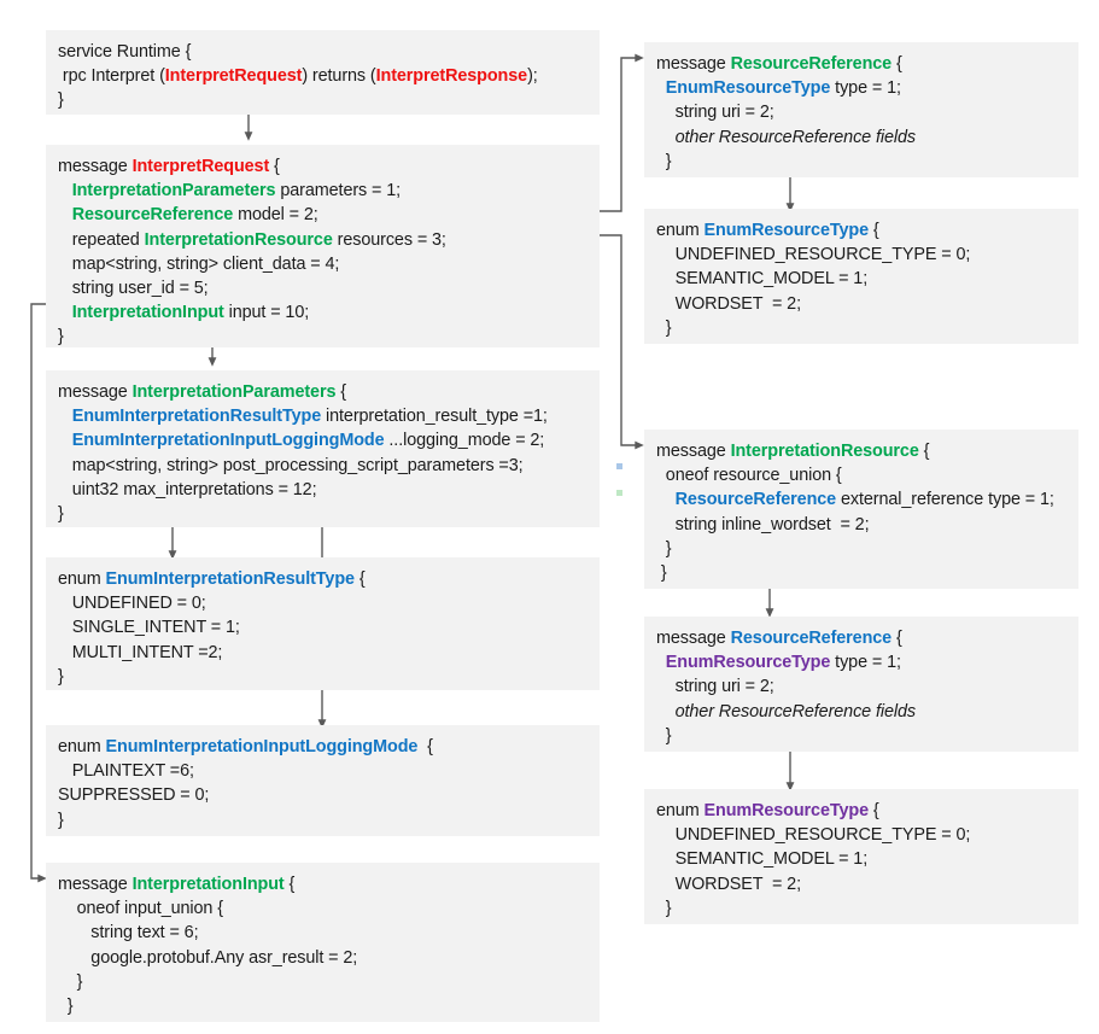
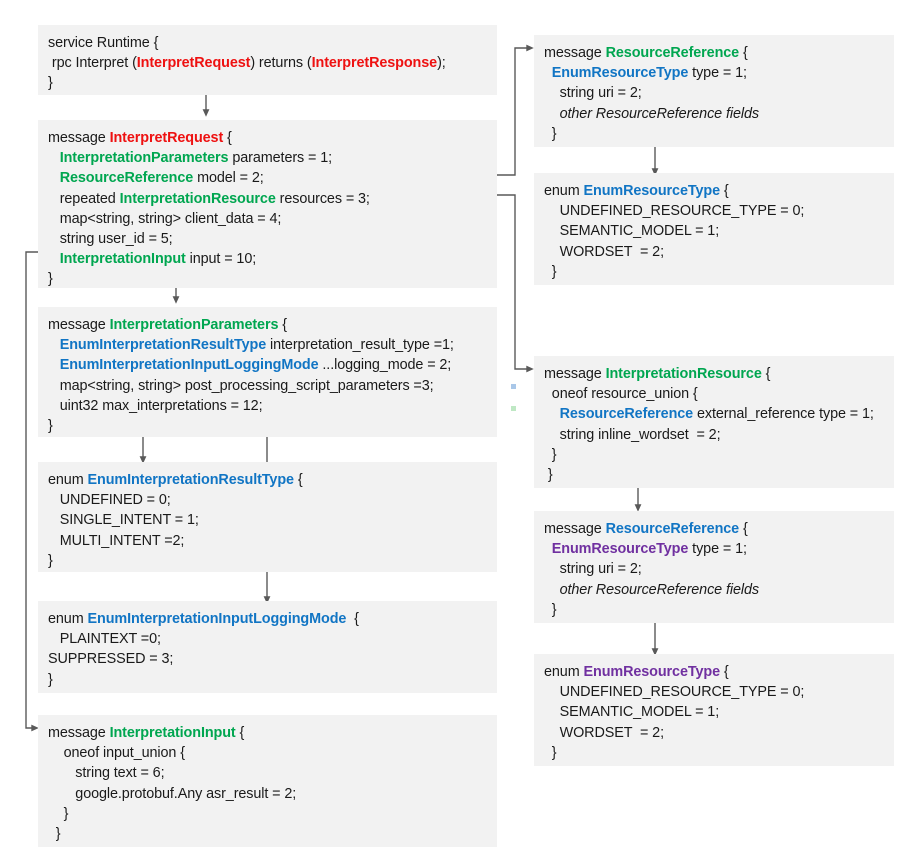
  service Runtime {
  rpc Interpret (InterpretRequest) returns (InterpretResponse);
  }
  message InterpretRequest {
  InterpretationParameters parameters = 1;
  ResourceReference model = 2;
  repeated InterpretationResource resources = 3;
  map<string, string> client_data = 4;
  string user_id = 5;
  InterpretationInput input = 10;
  }
  message InterpretationParameters {
  EnumInterpretationResultType interpretation_result_type =1;
  EnumInterpretationInputLoggingMode ...logging_mode = 2;
  map<string, string> post_processing_script_parameters =3;
  uint32 max_interpretations = 12;
  }
  enum EnumInterpretationResultType {
  UNDEFINED = 0;
  SINGLE_INTENT = 1;
  MULTI_INTENT =2;
  }
  enum EnumInterpretationInputLoggingMode {
- PLAINTEXT =6;
+ PLAINTEXT =0;
- SUPPRESSED = 0;
+ SUPPRESSED = 3;
  }
  message InterpretationInput {
  oneof input_union {
  string text = 6;
  google.protobuf.Any asr_result = 2;
  }
  }
  message ResourceReference {
  EnumResourceType type = 1;
  string uri = 2;
  other ResourceReference fields
  }
  enum EnumResourceType {
  UNDEFINED_RESOURCE_TYPE = 0;
  SEMANTIC_MODEL = 1;
  WORDSET = 2;
  }
  message InterpretationResource {
  oneof resource_union {
  ResourceReference external_reference type = 1;
  string inline_wordset = 2;
  }
  }
  message ResourceReference {
  EnumResourceType type = 1;
  string uri = 2;
  other ResourceReference fields
  }
  enum EnumResourceType {
  UNDEFINED_RESOURCE_TYPE = 0;
  SEMANTIC_MODEL = 1;
  WORDSET = 2;
  }
